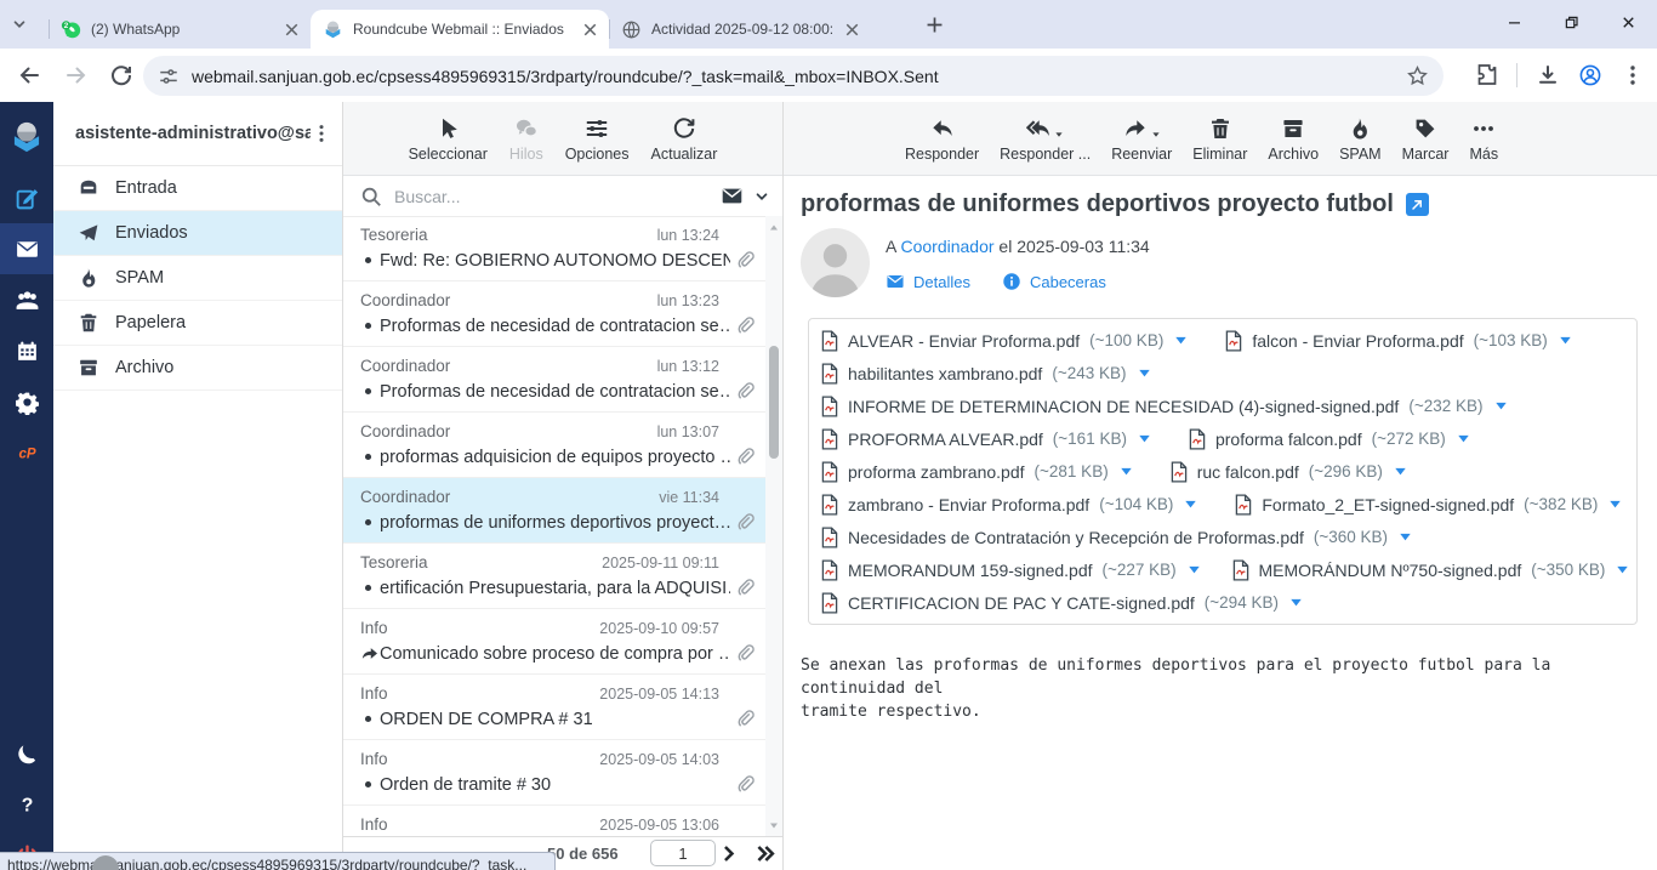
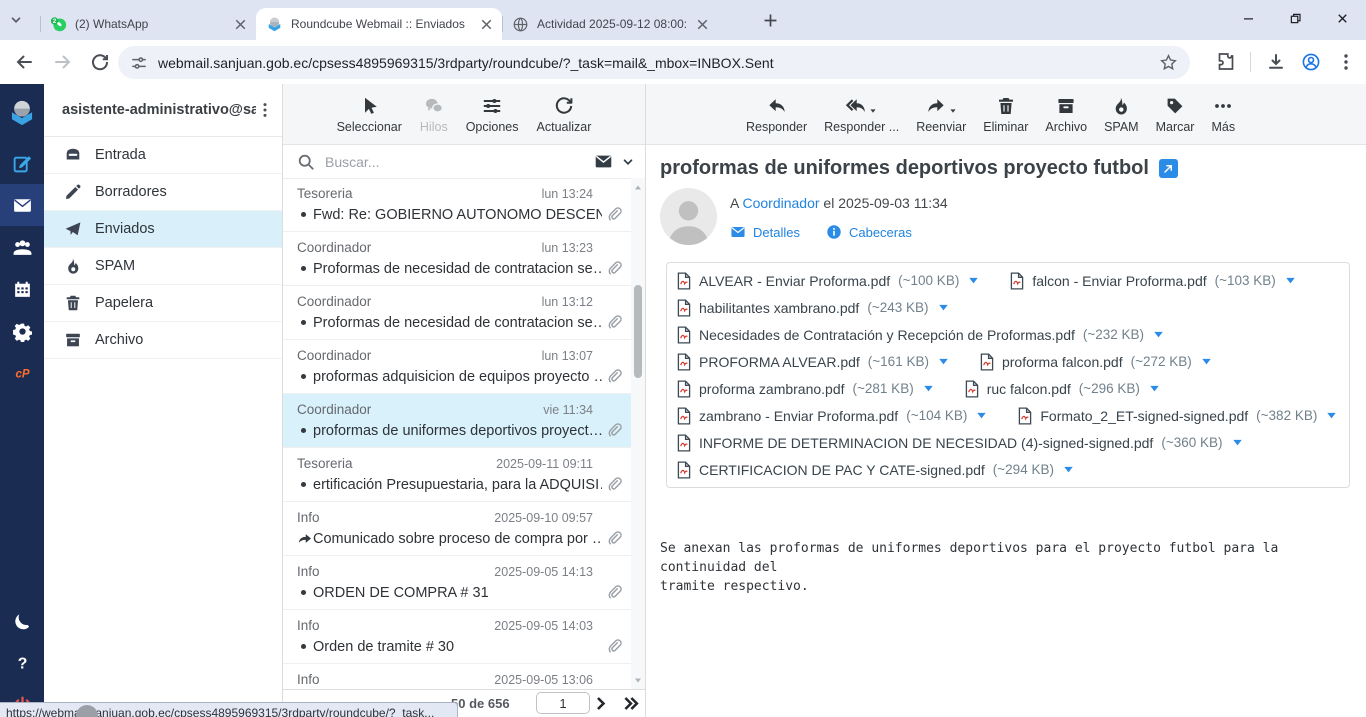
  (2) WhatsApp
  Roundcube Webmail :: Enviados
  Actividad 2025-09-12 08:00:
  webmail.sanjuan.gob.ec/cpsess4895969315/3rdparty/roundcube/?_task=mail&_mbox=INBOX.Sent
  ?
  cP
  asistente-administrativo@sa
  Entrada
+ Borradores
  Enviados
  SPAM
  Papelera
  Archivo
  Seleccionar
  Hilos
  Opciones
  Actualizar
  Buscar...
  Tesoreria
  lun 13:24
  Fwd: Re: GOBIERNO AUTONOMO DESCEN
  Coordinador
  lun 13:23
  Proformas de necesidad de contratacion se…
  Coordinador
  lun 13:12
  Proformas de necesidad de contratacion se…
  Coordinador
  lun 13:07
  proformas adquisicion de equipos proyecto …
  Coordinador
  vie 11:34
  proformas de uniformes deportivos proyect…
  Tesoreria
  2025-09-11 09:11
  ertificación Presupuestaria, para la ADQUISI
  Info
  2025-09-10 09:57
  Comunicado sobre proceso de compra por …
  Info
  2025-09-05 14:13
  ORDEN DE COMPRA # 31
  Info
  2025-09-05 14:03
  Orden de tramite # 30
  Info
  2025-09-05 13:06
  0 de 656
  1
  Responder
  Responder ...
  Reenviar
  Eliminar
  Archivo
  SPAM
  Marcar
  Más
  proformas de uniformes deportivos proyecto futbol
  A Coordinador el 2025-09-03 11:34
  Detalles
  Cabeceras
  ALVEAR - Enviar Proforma.pdf
  (~100 KB)
  falcon - Enviar Proforma.pdf
  (~103 KB)
  habilitantes xambrano.pdf
  (~243 KB)
- INFORME DE DETERMINACION DE NECESIDAD (4)-signed-signed.pdf
+ Necesidades de Contratación y Recepción de Proformas.pdf
  (~232 KB)
  PROFORMA ALVEAR.pdf
  (~161 KB)
  proforma falcon.pdf
  (~272 KB)
  proforma zambrano.pdf
  (~281 KB)
  ruc falcon.pdf
  (~296 KB)
  zambrano - Enviar Proforma.pdf
  (~104 KB)
  Formato_2_ET-signed-signed.pdf
  (~382 KB)
- Necesidades de Contratación y Recepción de Proformas.pdf
+ INFORME DE DETERMINACION DE NECESIDAD (4)-signed-signed.pdf
  (~360 KB)
- MEMORANDUM 159-signed.pdf
- (~227 KB)
- MEMORÁNDUM Nº750-signed.pdf
- (~350 KB)
  CERTIFICACION DE PAC Y CATE-signed.pdf
  (~294 KB)
  Se anexan las proformas de uniformes deportivos para el proyecto futbol para la continuidad del
  tramite respectivo.
  https://webmanjuan.gob.ec/cpsess4895969315/3rdparty/roundcube/?_task...
